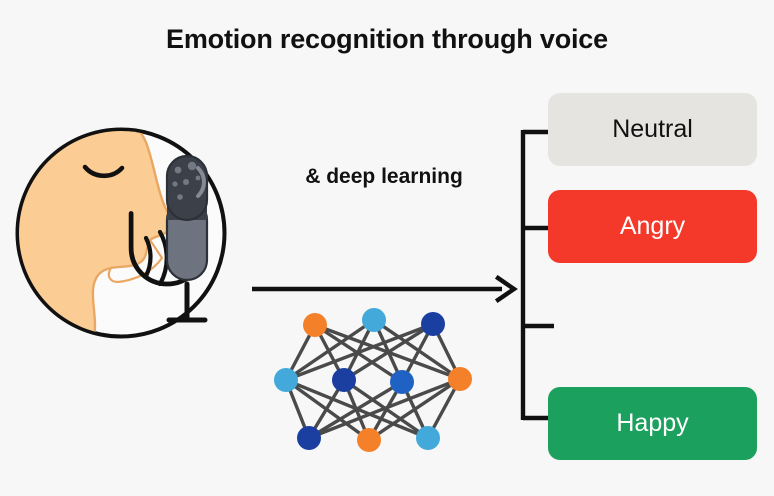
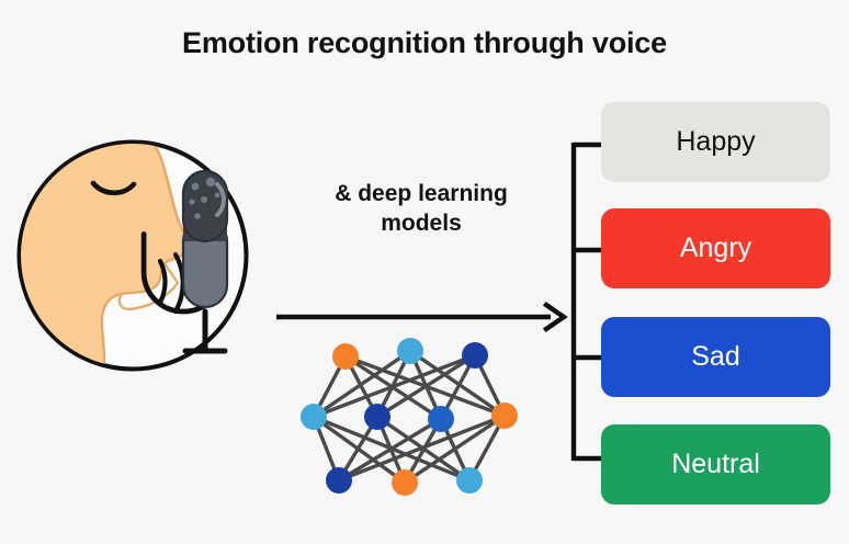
  Emotion recognition through voice
  & deep learning
+ models
- Neutral
+ Happy
  Angry
+ Sad
- Happy
+ Neutral
